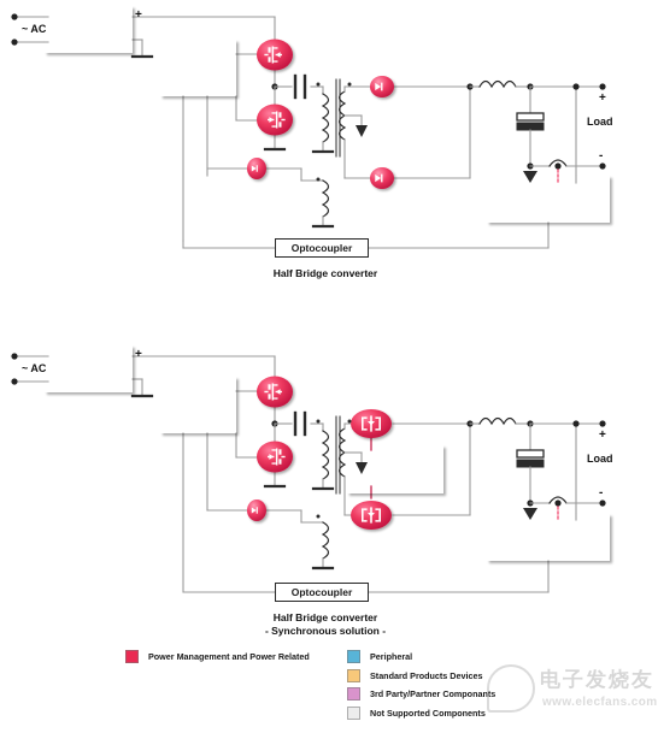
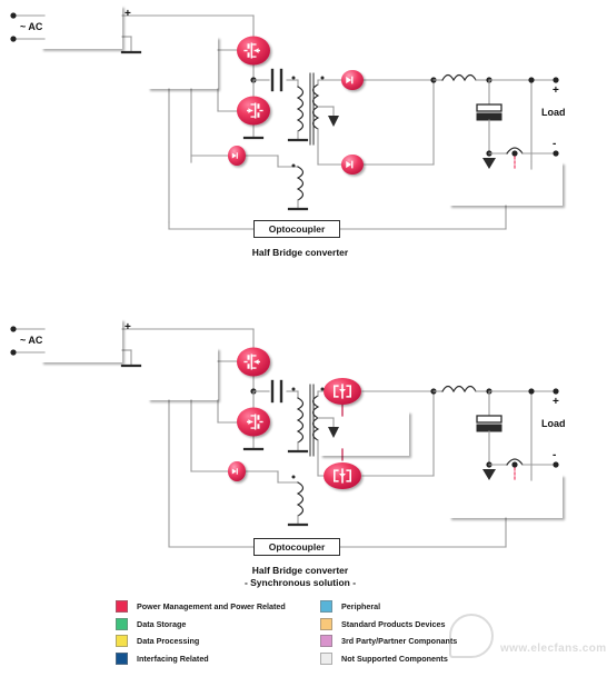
  ~ AC
  +
  Voltage reference
  Optocoupler
  Load
  +
  -
  Half Bridge converter
  ~ AC
  +
  Synchronous
  rectification
  controller
  Voltage reference
  Optocoupler
  Load
  +
  -
  Half Bridge converter
  - Synchronous solution -
  Power Management and Power Related
+ Data Storage
+ Data Processing
+ Interfacing Related
  Peripheral
  Standard Products Devices
  3rd Party/Partner Componants
  Not Supported Components
- 电子发烧友
  www.elecfans.com
